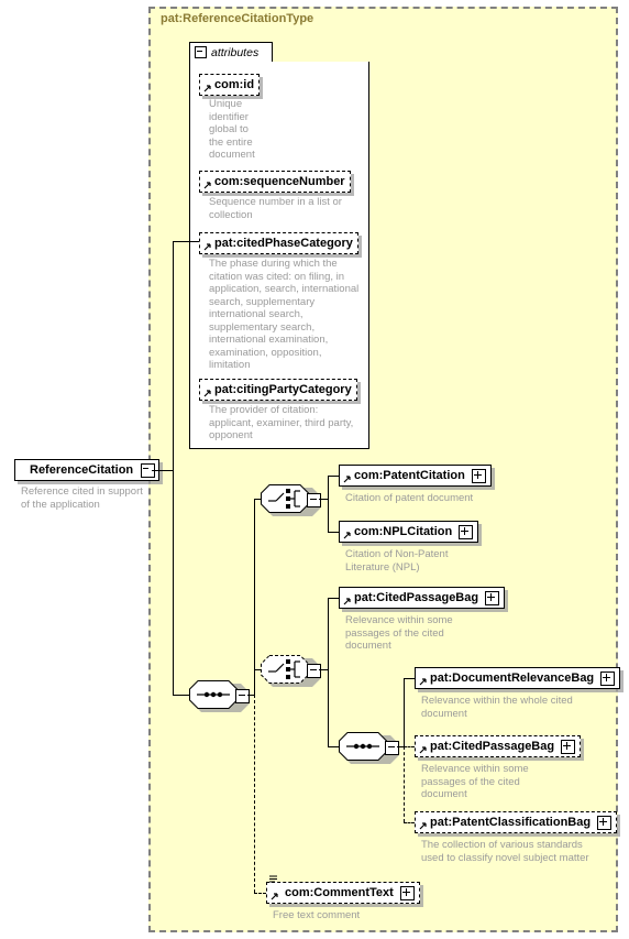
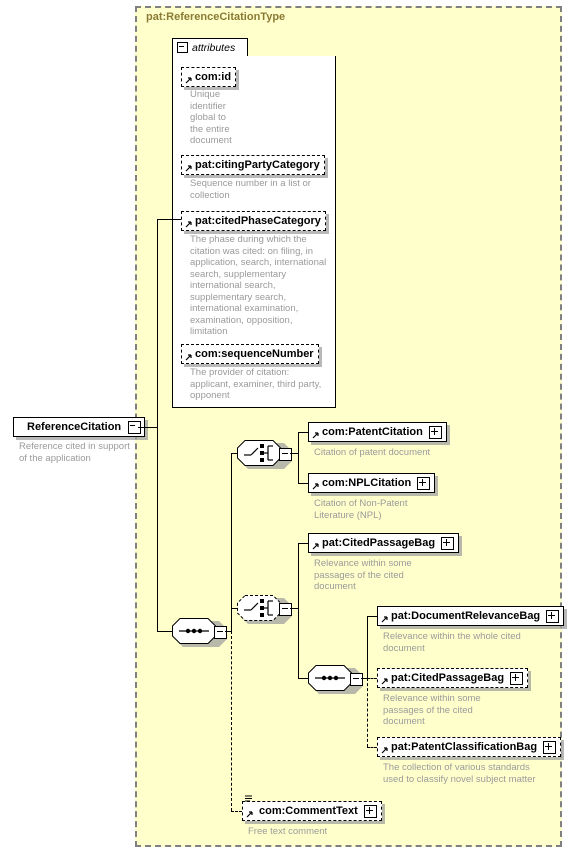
  pat:ReferenceCitationType
  attributes
  com:id
  Unique
  identifier
  global to
  the entire
  document
- com:sequenceNumber
+ pat:citingPartyCategory
  Sequence number in a list or
  collection
  pat:citedPhaseCategory
  The phase during which the
  citation was cited: on filing, in
  application, search, international
  search, supplementary
  international search,
  supplementary search,
  international examination,
  examination, opposition,
  limitation
- pat:citingPartyCategory
+ com:sequenceNumber
  The provider of citation:
  applicant, examiner, third party,
  opponent
  ReferenceCitation
  Reference cited in support
  of the application
  com:PatentCitation
  Citation of patent document
  com:NPLCitation
  Citation of Non-Patent
  Literature (NPL)
  pat:CitedPassageBag
  Relevance within some
  passages of the cited
  document
  pat:DocumentRelevanceBag
  Relevance within the whole cited
  document
  pat:CitedPassageBag
  Relevance within some
  passages of the cited
  document
  pat:PatentClassificationBag
  The collection of various standards
  used to classify novel subject matter
  com:CommentText
  Free text comment
